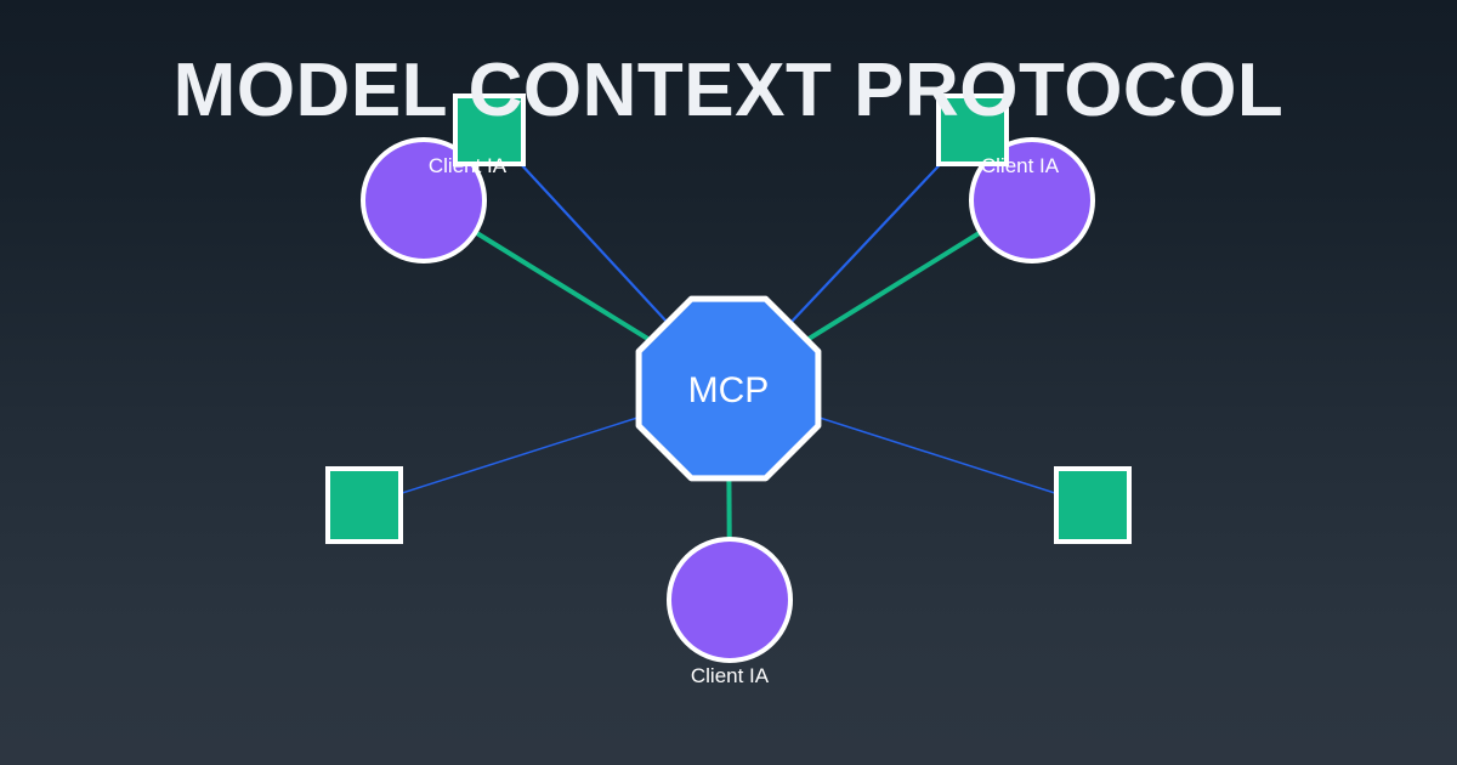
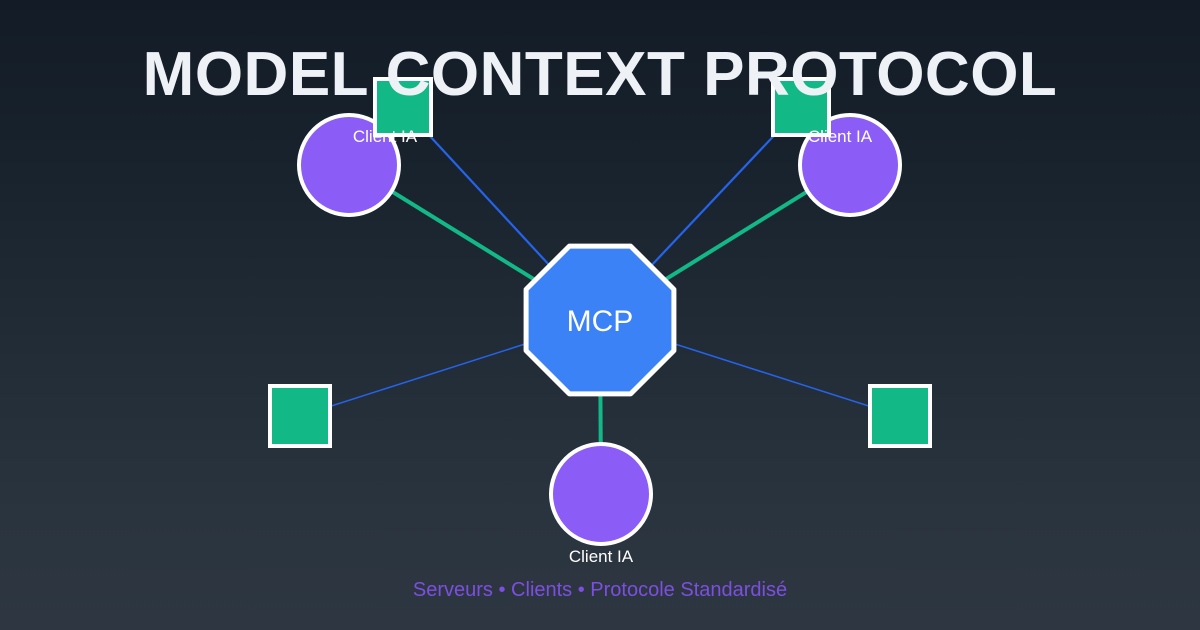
  MODEL CONTEXT PROTOCOL
  Client IA
  Client IA
  Client IA
  MCP
+ Serveurs • Clients • Protocole Standardisé
